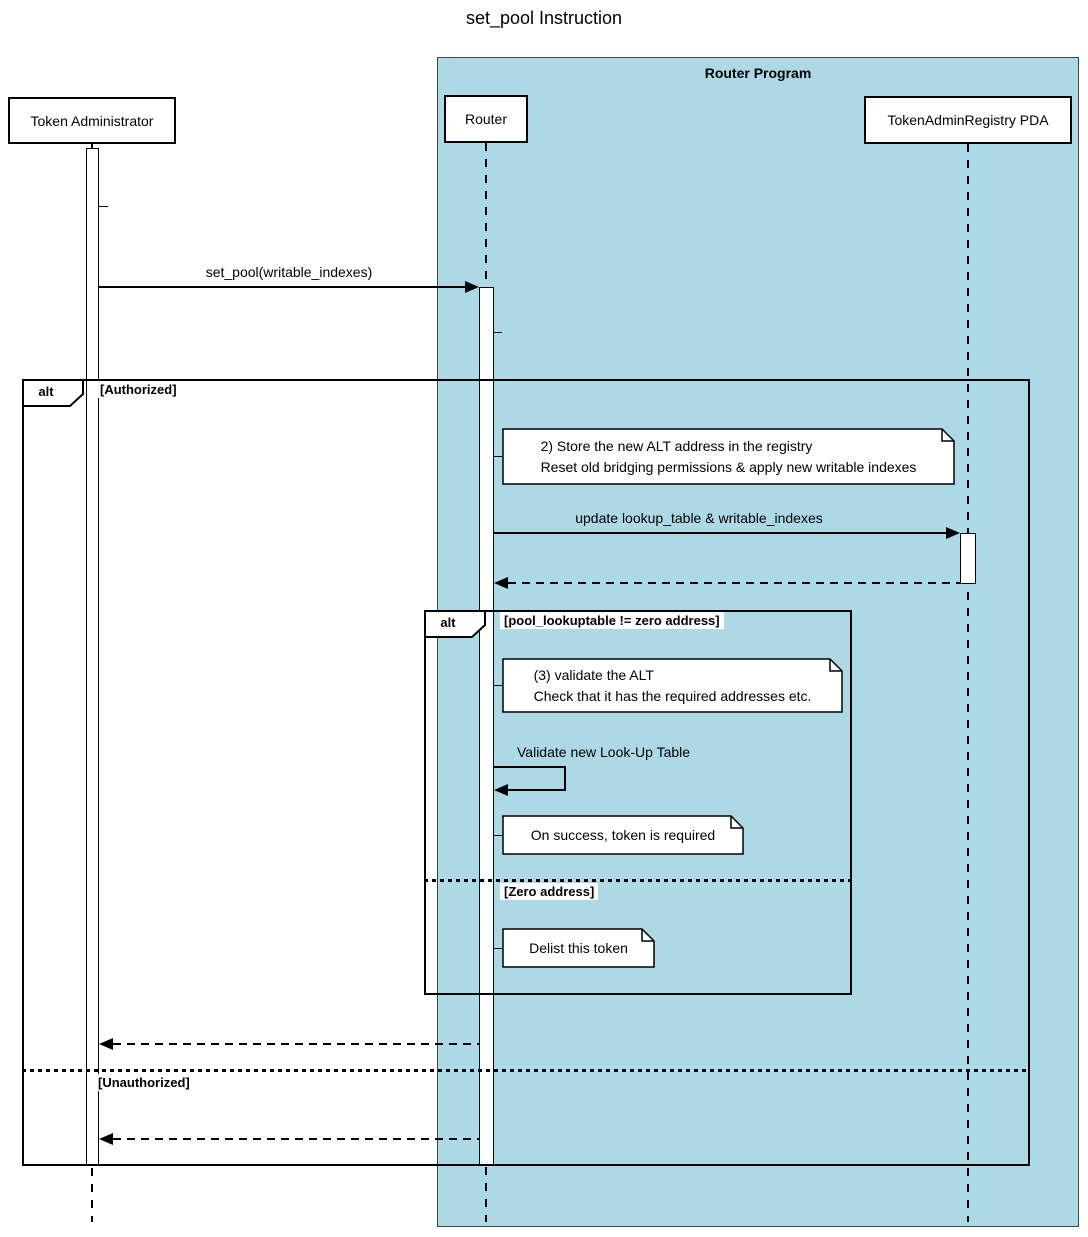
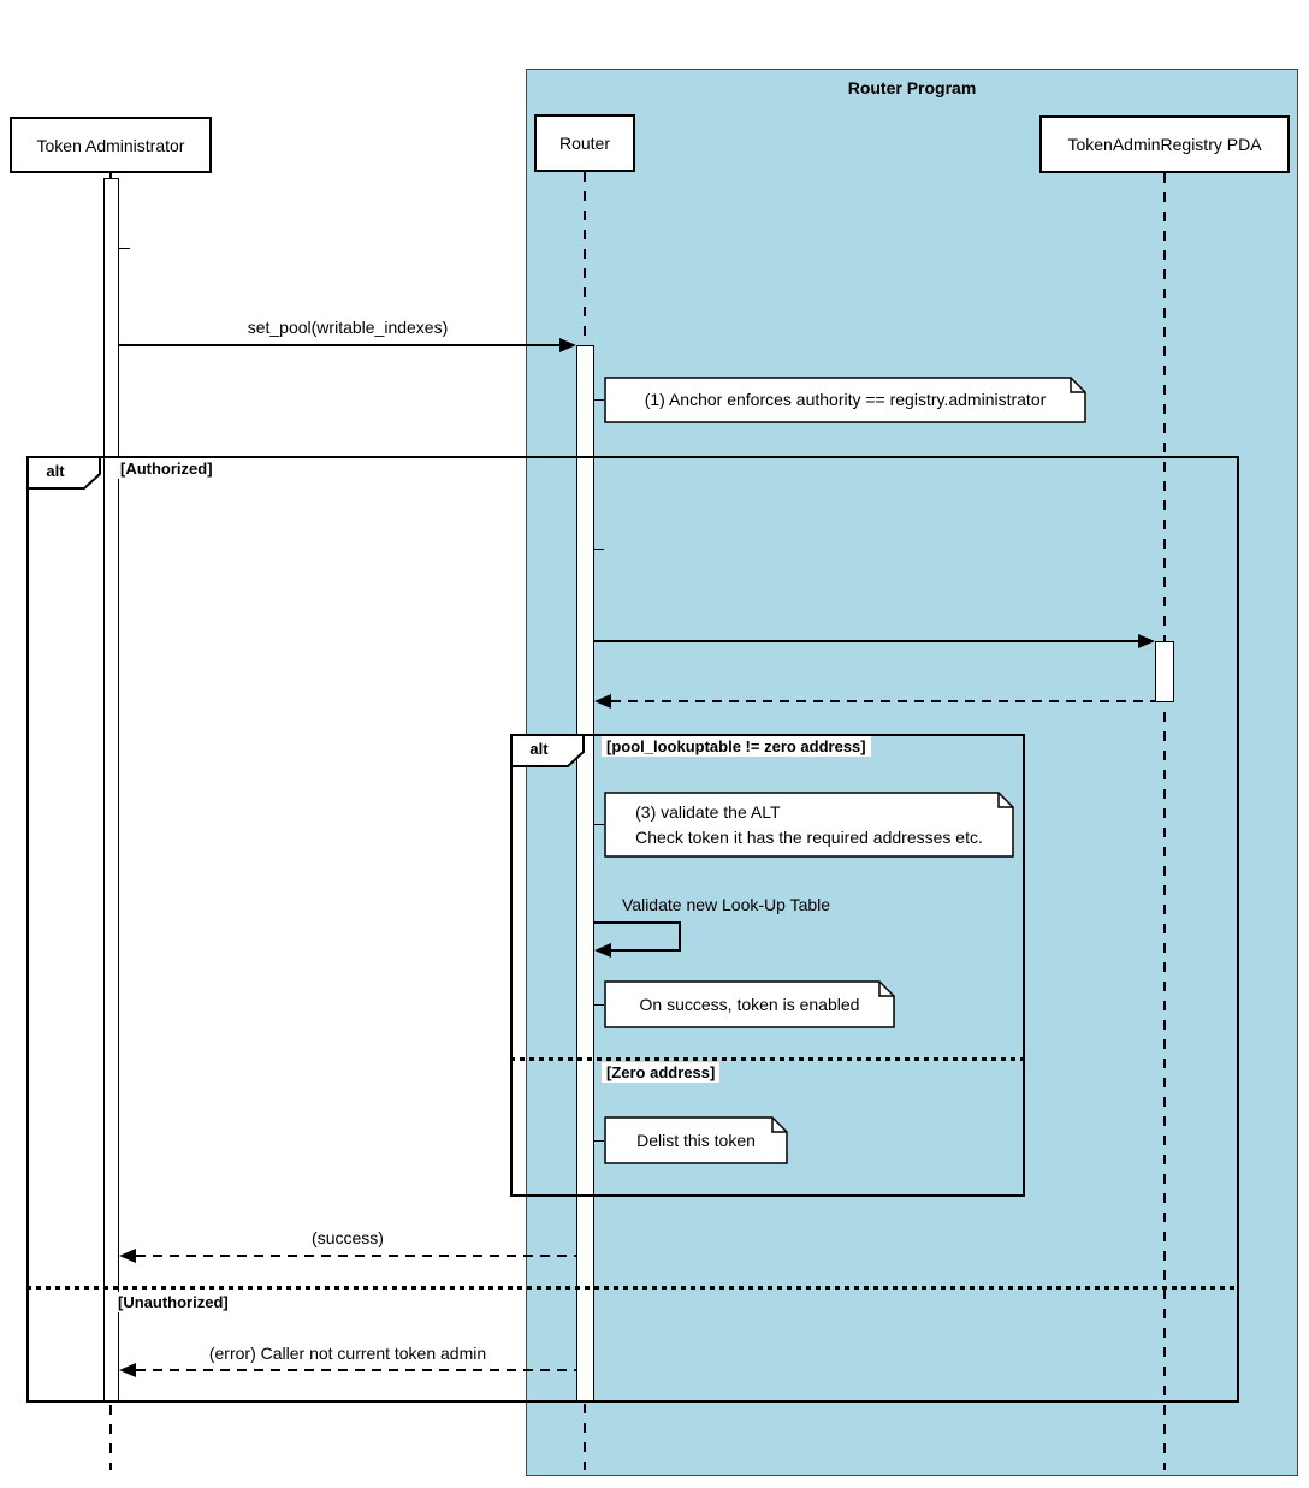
- set_pool Instruction
  Router Program
  Token Administrator
  Router
  TokenAdminRegistry PDA
  set_pool(writable_indexes)
+ (1) Anchor enforces authority == registry.administrator
  alt
  [Authorized]
- 2) Store the new ALT address in the registry
- Reset old bridging permissions & apply new writable indexes
- update lookup_table & writable_indexes
  alt
  [pool_lookuptable != zero address]
  (3) validate the ALT
- Check that it has the required addresses etc.
+ Check token it has the required addresses etc.
  Validate new Look-Up Table
- On success, token is required
+ On success, token is enabled
  [Zero address]
  Delist this token
+ (success)
  [Unauthorized]
+ (error) Caller not current token admin
